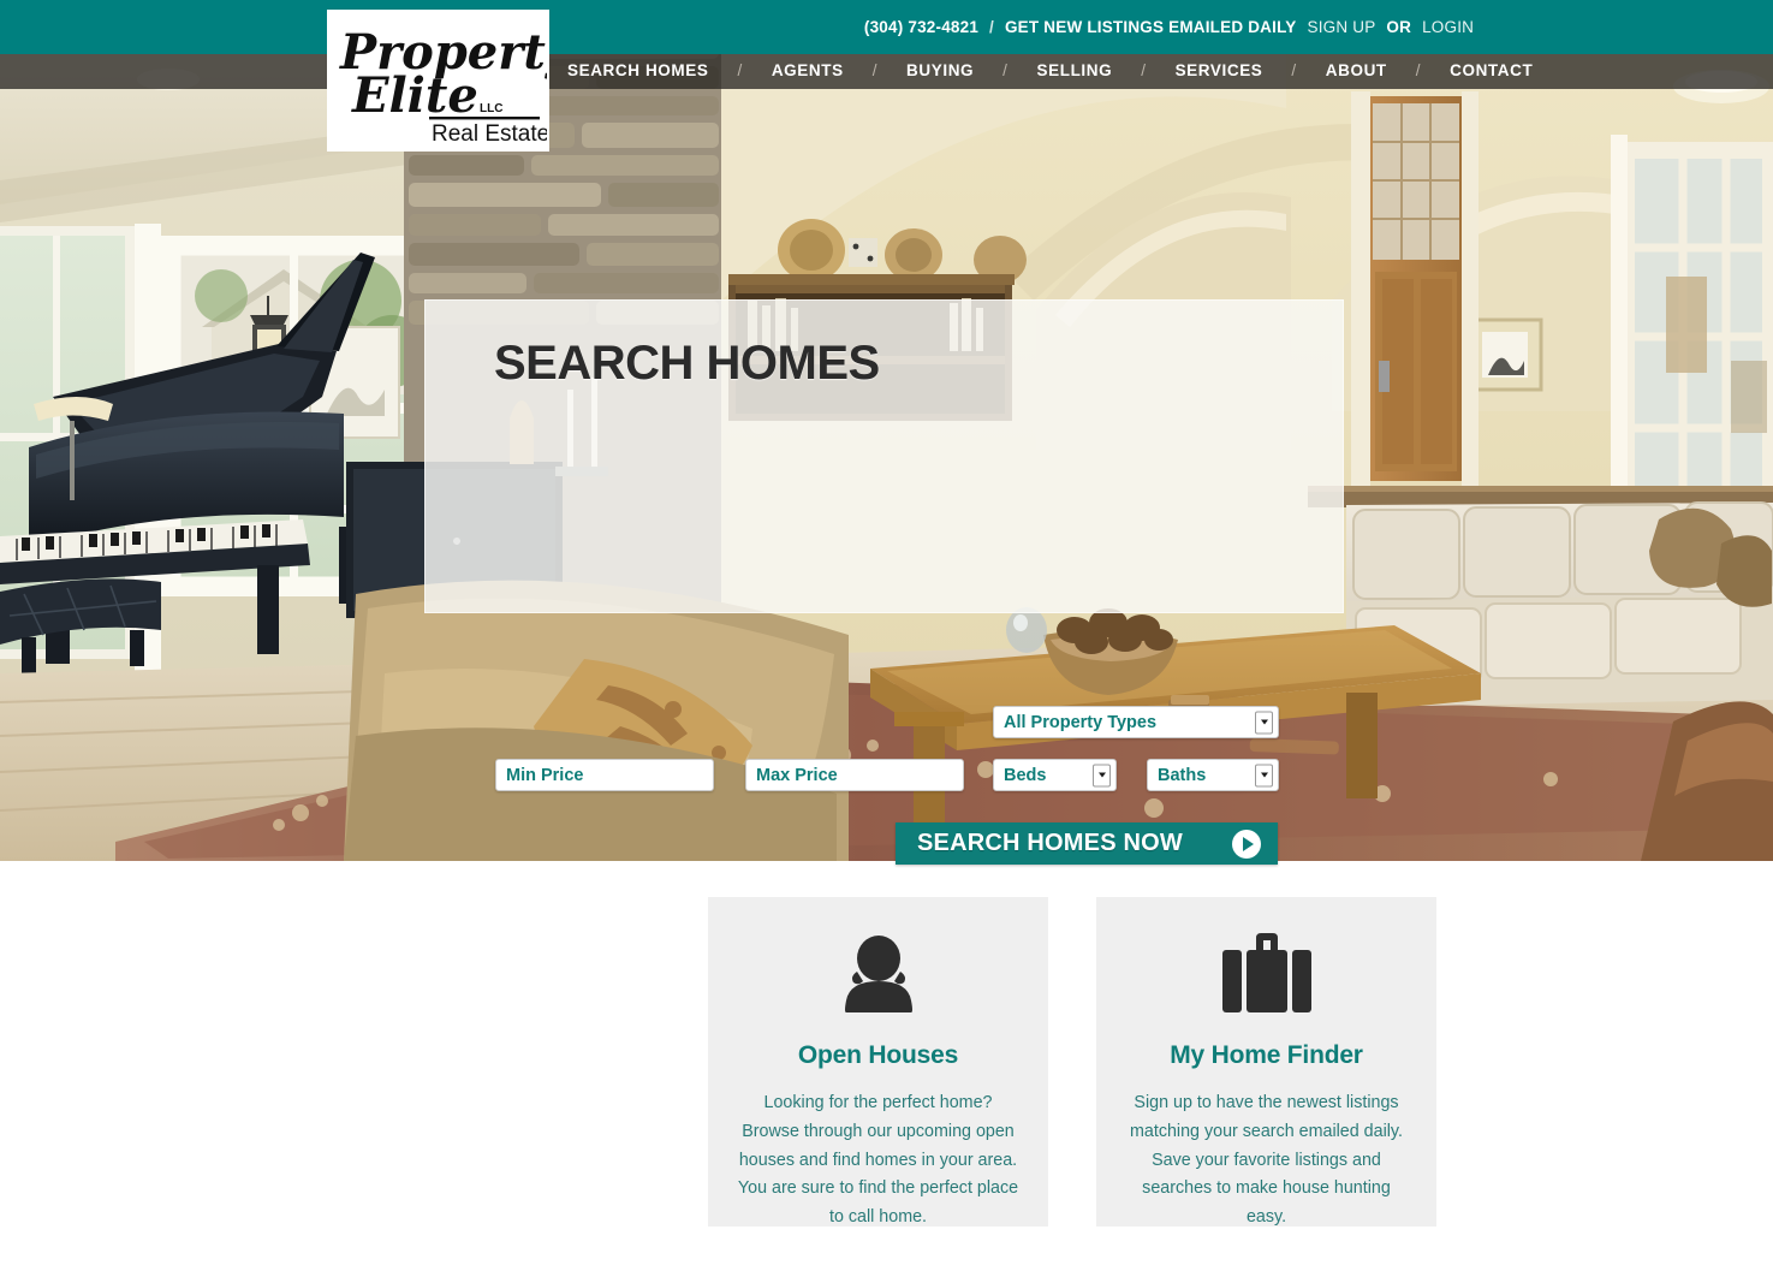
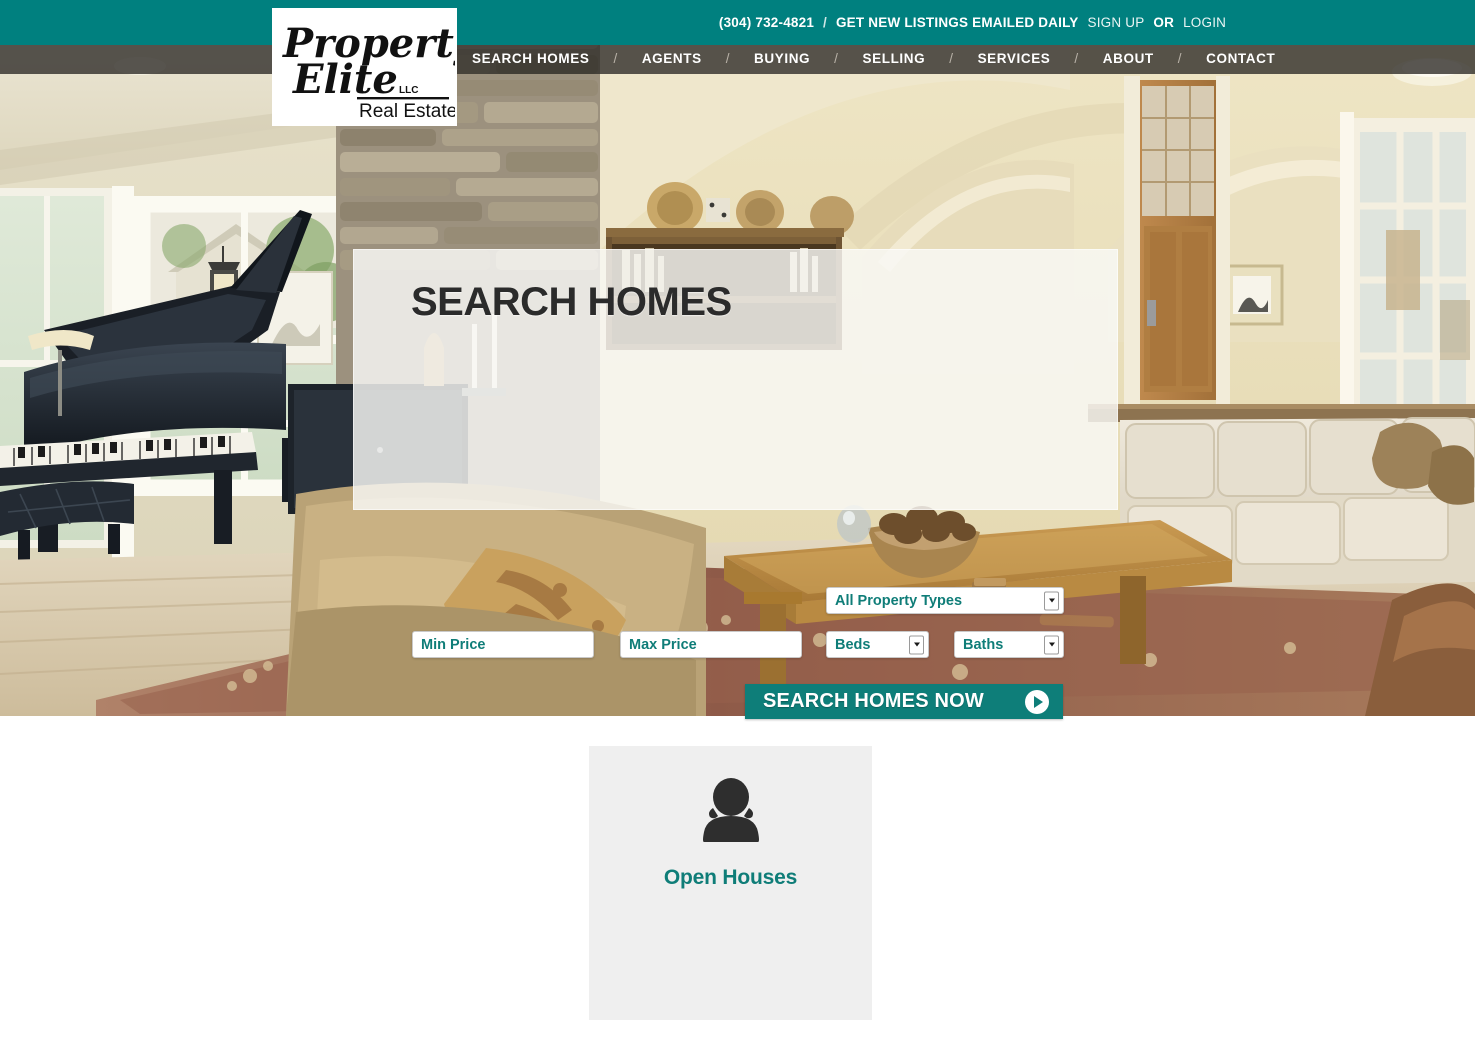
  SEARCH HOMES
  All Property Types
  Min Price
  Max Price
  Beds
  Baths
  SEARCH HOMES NOW
  SEARCH HOMES
  /
  AGENTS
  /
  BUYING
  /
  SELLING
  /
  SERVICES
  /
  ABOUT
  /
  CONTACT
  (304) 732-4821
  /
  GET NEW LISTINGS EMAILED DAILY
  SIGN UP
  OR
  LOGIN
  Propert
  Elite
  LLC
  Real Estate
  Open Houses
- Looking for the perfect home? Browse through our upcoming open houses and find homes in your area. You are sure to find the perfect place to call home.
- My Home Finder
- Sign up to have the newest listings matching your search emailed daily. Save your favorite listings and searches to make house hunting easy.
